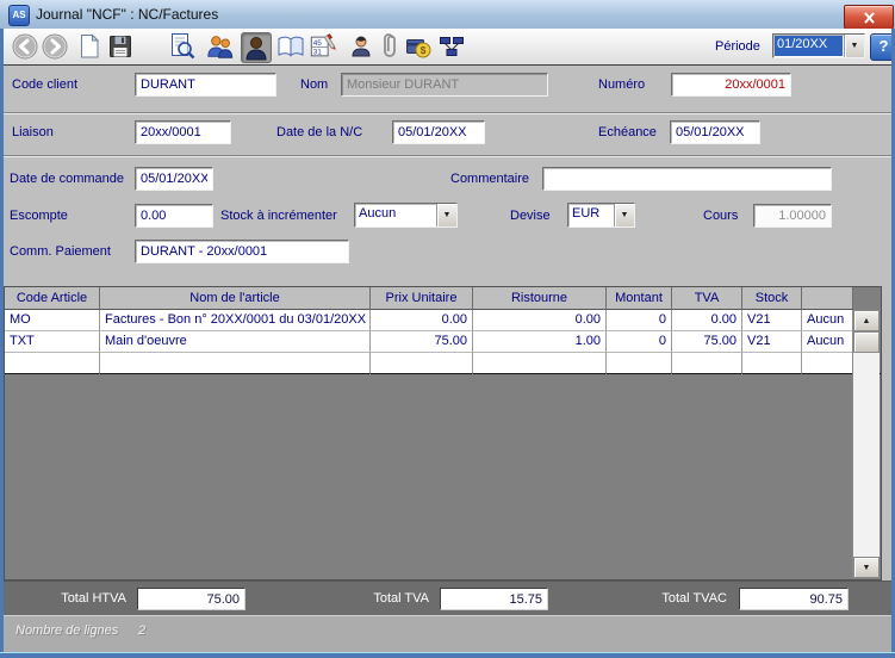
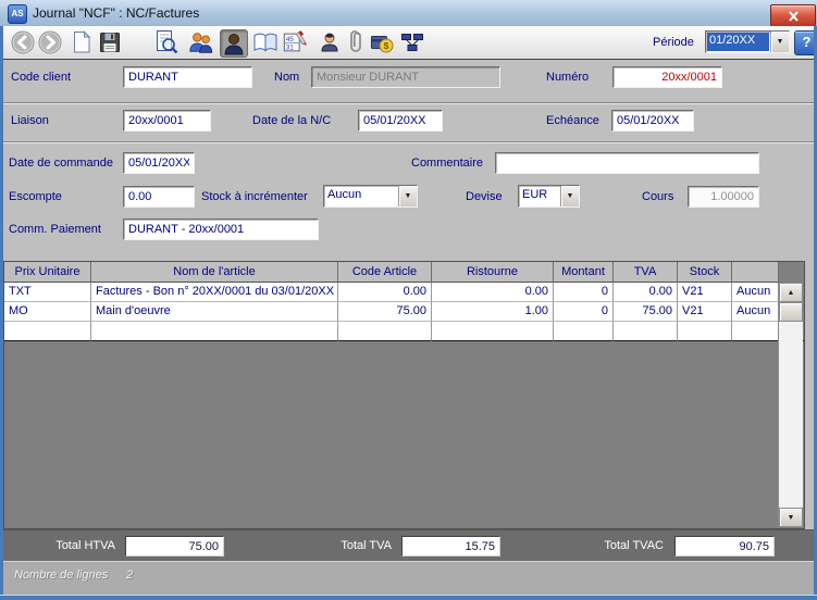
  AS
  Journal "NCF" : NC/Factures
  $
  Période
  01/20XX
  ?
  Code client
  DURANT
  Nom
  Monsieur DURANT
  Numéro
  20xx/0001
  Liaison
  20xx/0001
  Date de la N/C
  05/01/20XX
  Echéance
  05/01/20XX
  Date de commande
  05/01/20XX
  Commentaire
  Escompte
  0.00
  Stock à incrémenter
  Aucun
  Devise
  EUR
  Cours
  1.00000
  Comm. Paiement
  DURANT - 20xx/0001
- Code Article
+ Prix Unitaire
  Nom de l'article
- Prix Unitaire
+ Code Article
  Ristourne
  Montant
  TVA
  Stock
- MO
+ TXT
  Factures - Bon n° 20XX/0001 du 03/01/20XX
  0.00
  0.00
  0
  0.00
  V21
  Aucun
- TXT
+ MO
  Main d'oeuvre
  75.00
  1.00
  0
  75.00
  V21
  Aucun
  Total HTVA
  75.00
  Total TVA
  15.75
  Total TVAC
  90.75
  Nombre de lignes
  2
